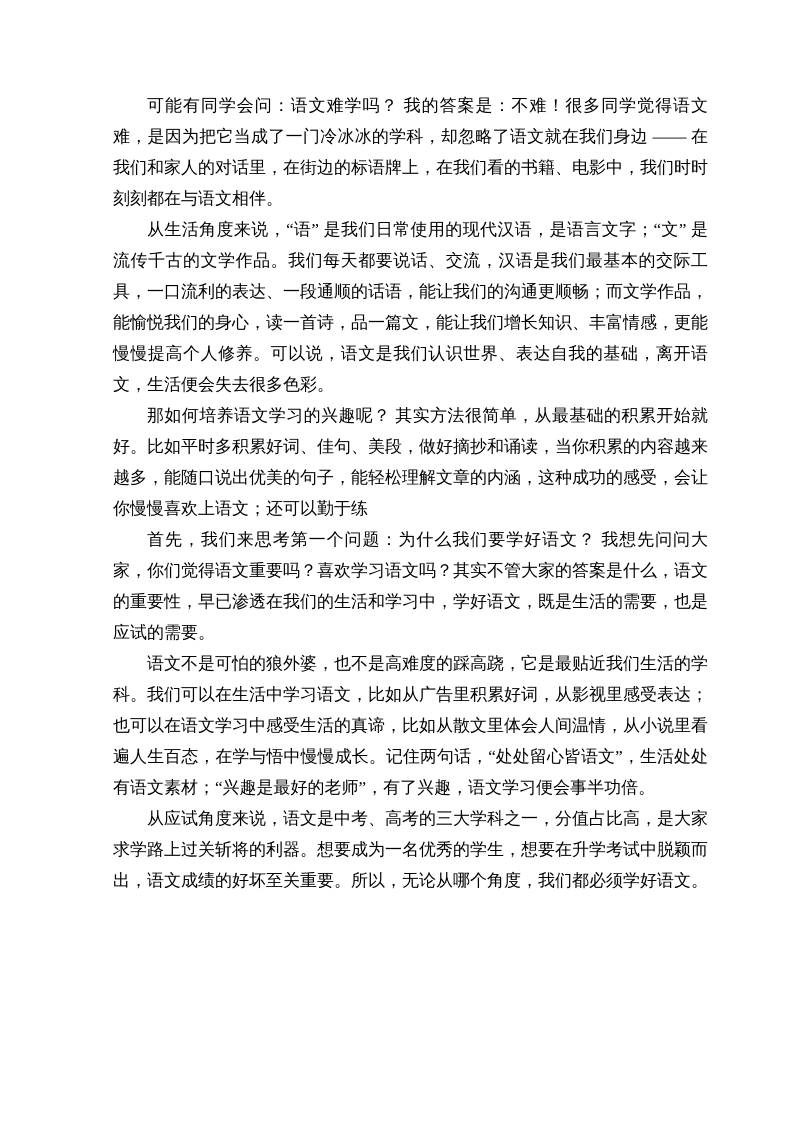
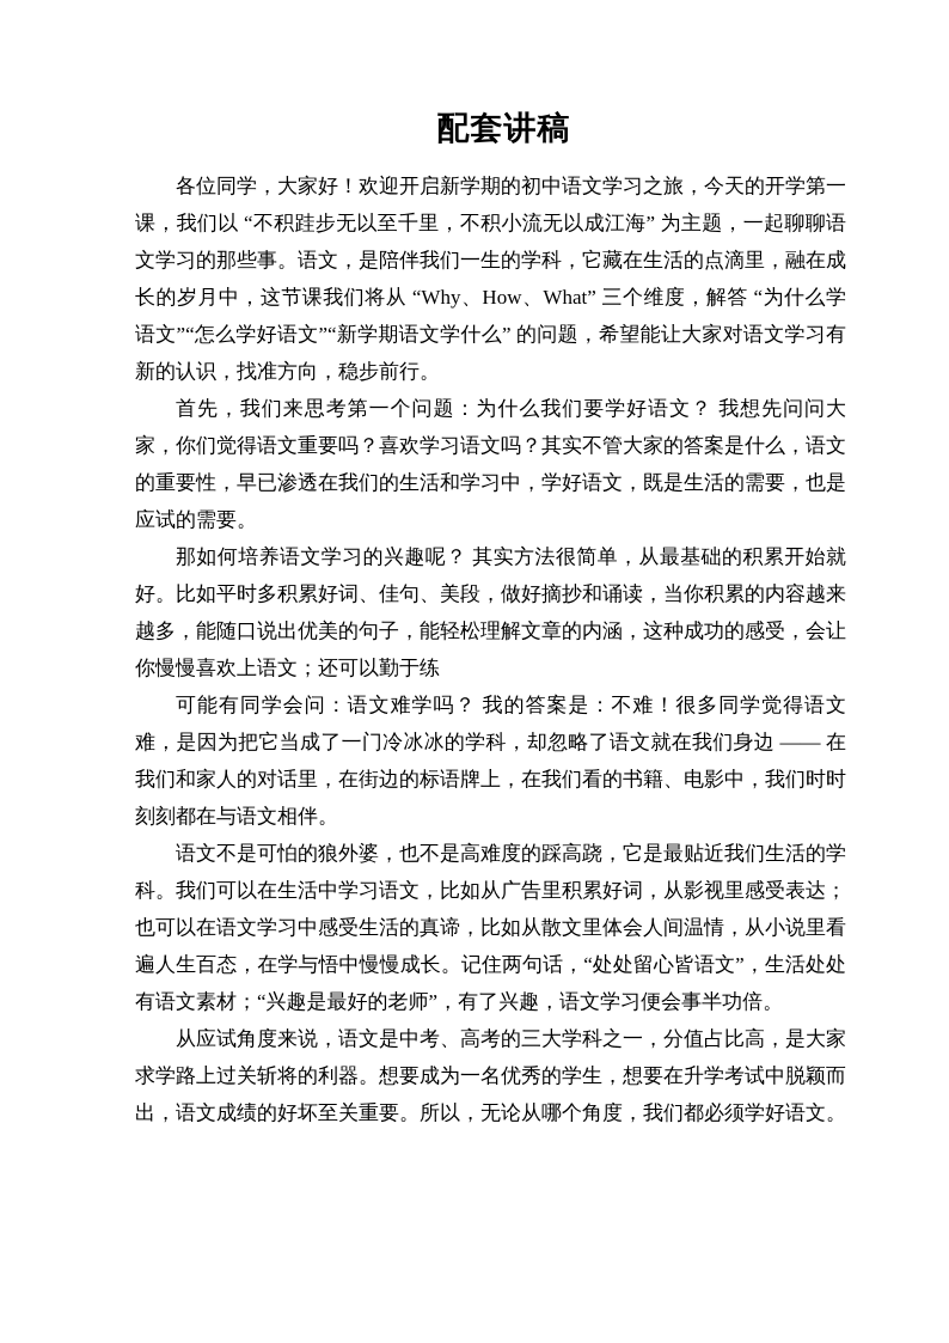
+ 配套讲稿
+ 各位同学，大家好！欢迎开启新学期的初中语文学习之旅，今天的开学第一课，我们以 “不积跬步无以至千里，不积小流无以成江海” 为主题，一起聊聊语文学习的那些事。语文，是陪伴我们一生的学科，它藏在生活的点滴里，融在成长的岁月中，这节课我们将从 “Why、How、What” 三个维度，解答 “为什么学语文”“怎么学好语文”“新学期语文学什么” 的问题，希望能让大家对语文学习有新的认识，找准方向，稳步前行。
- 可能有同学会问：语文难学吗？ 我的答案是：不难！很多同学觉得语文难，是因为把它当成了一门冷冰冰的学科，却忽略了语文就在我们身边 —— 在我们和家人的对话里，在街边的标语牌上，在我们看的书籍、电影中，我们时时刻刻都在与语文相伴。
+ 首先，我们来思考第一个问题：为什么我们要学好语文？ 我想先问问大家，你们觉得语文重要吗？喜欢学习语文吗？其实不管大家的答案是什么，语文的重要性，早已渗透在我们的生活和学习中，学好语文，既是生活的需要，也是应试的需要。
- 从生活角度来说，“语” 是我们日常使用的现代汉语，是语言文字；“文” 是流传千古的文学作品。我们每天都要说话、交流，汉语是我们最基本的交际工具，一口流利的表达、一段通顺的话语，能让我们的沟通更顺畅；而文学作品，能愉悦我们的身心，读一首诗，品一篇文，能让我们增长知识、丰富情感，更能慢慢提高个人修养。可以说，语文是我们认识世界、表达自我的基础，离开语文，生活便会失去很多色彩。
  那如何培养语文学习的兴趣呢？ 其实方法很简单，从最基础的积累开始就好。比如平时多积累好词、佳句、美段，做好摘抄和诵读，当你积累的内容越来越多，能随口说出优美的句子，能轻松理解文章的内涵，这种成功的感受，会让你慢慢喜欢上语文；还可以勤于练
- 首先，我们来思考第一个问题：为什么我们要学好语文？ 我想先问问大家，你们觉得语文重要吗？喜欢学习语文吗？其实不管大家的答案是什么，语文的重要性，早已渗透在我们的生活和学习中，学好语文，既是生活的需要，也是应试的需要。
+ 可能有同学会问：语文难学吗？ 我的答案是：不难！很多同学觉得语文难，是因为把它当成了一门冷冰冰的学科，却忽略了语文就在我们身边 —— 在我们和家人的对话里，在街边的标语牌上，在我们看的书籍、电影中，我们时时刻刻都在与语文相伴。
  语文不是可怕的狼外婆，也不是高难度的踩高跷，它是最贴近我们生活的学科。我们可以在生活中学习语文，比如从广告里积累好词，从影视里感受表达；也可以在语文学习中感受生活的真谛，比如从散文里体会人间温情，从小说里看遍人生百态，在学与悟中慢慢成长。记住两句话，“处处留心皆语文”，生活处处有语文素材；“兴趣是最好的老师”，有了兴趣，语文学习便会事半功倍。
  从应试角度来说，语文是中考、高考的三大学科之一，分值占比高，是大家求学路上过关斩将的利器。想要成为一名优秀的学生，想要在升学考试中脱颖而出，语文成绩的好坏至关重要。所以，无论从哪个角度，我们都必须学好语文。
